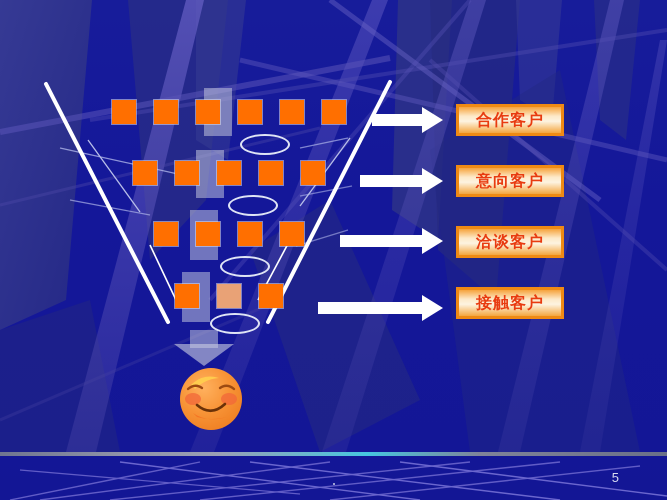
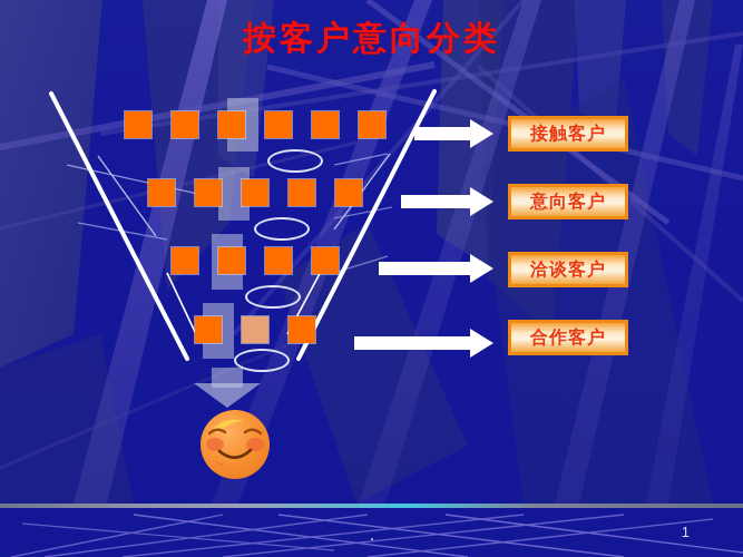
+ 按客户意向分类
- 合作客户
+ 接触客户
  意向客户
  洽谈客户
- 接触客户
+ 合作客户
- 5
+ 1
